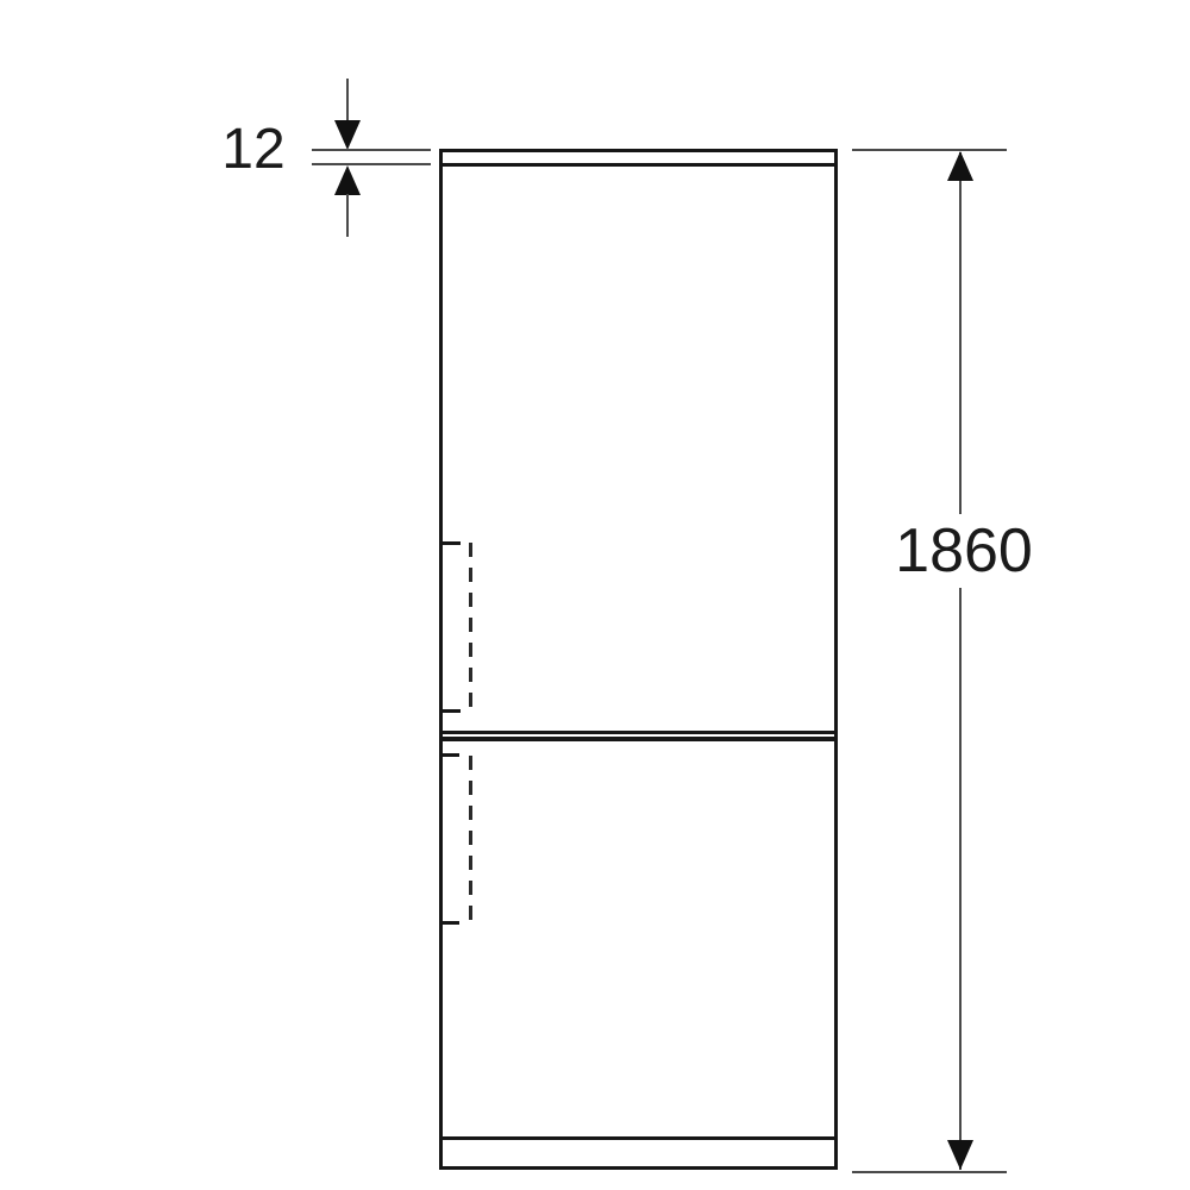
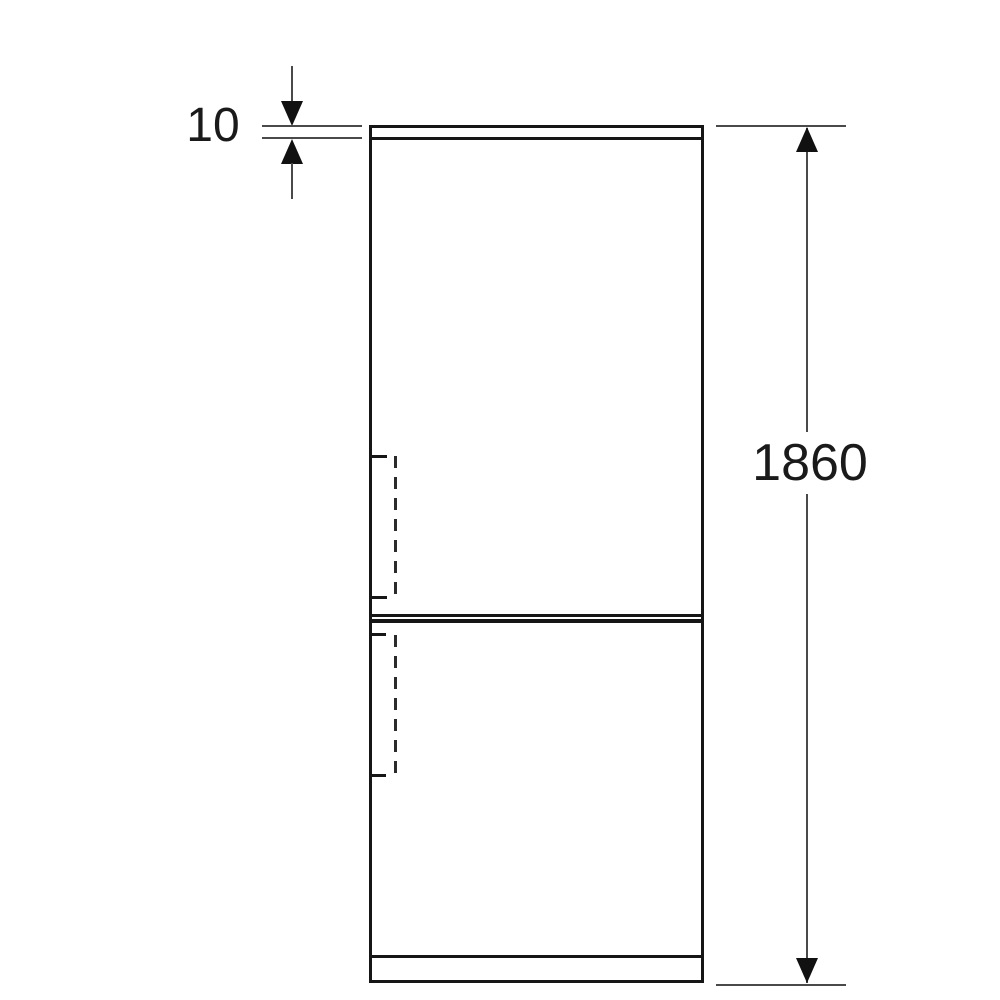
- 12
+ 10
  1860
